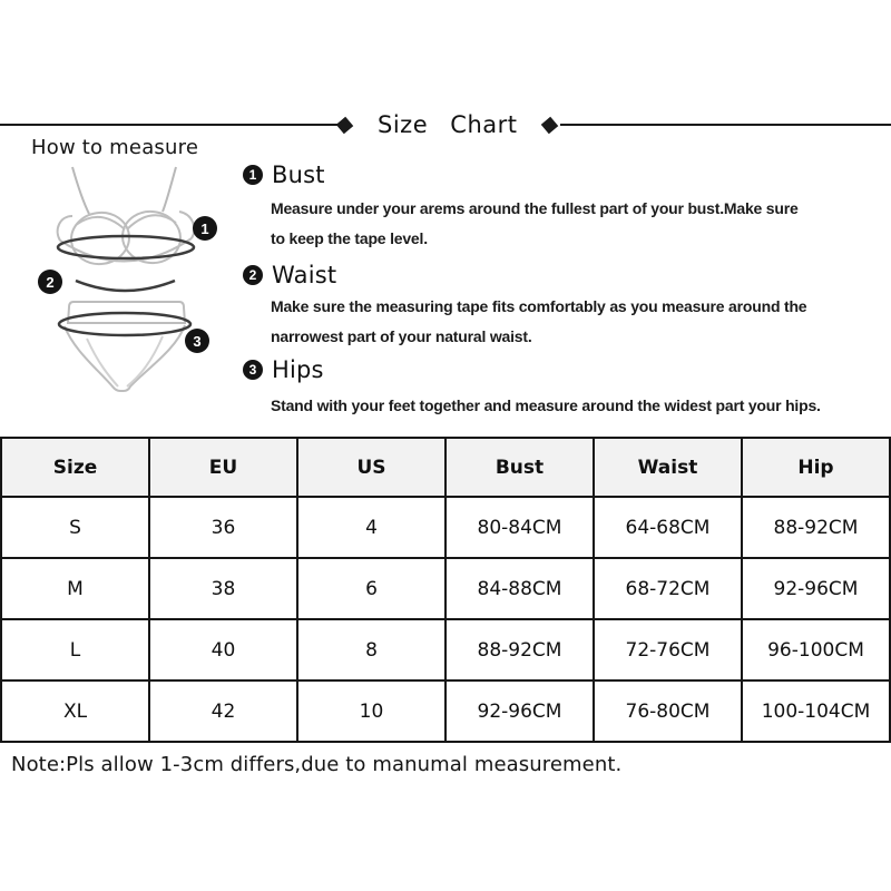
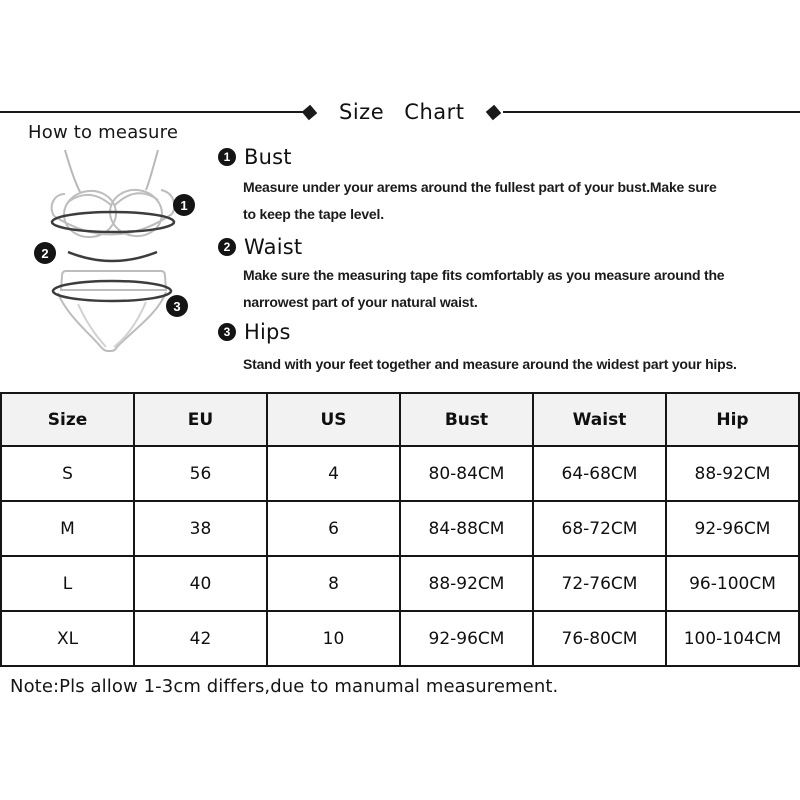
  Size Chart
  How to measure
  1
  2
  3
  1
  Bust
  Measure under your arems around the fullest part of your bust.Make sure
  to keep the tape level.
  2
  Waist
  Make sure the measuring tape fits comfortably as you measure around the
  narrowest part of your natural waist.
  3
  Hips
  Stand with your feet together and measure around the widest part your hips.
  Size	EU	US	Bust	Waist	Hip
- S	36	4	80-84CM	64-68CM	88-92CM
+ S	56	4	80-84CM	64-68CM	88-92CM
  M	38	6	84-88CM	68-72CM	92-96CM
  L	40	8	88-92CM	72-76CM	96-100CM
  XL	42	10	92-96CM	76-80CM	100-104CM
  Note:Pls allow 1-3cm differs,due to manumal measurement.
